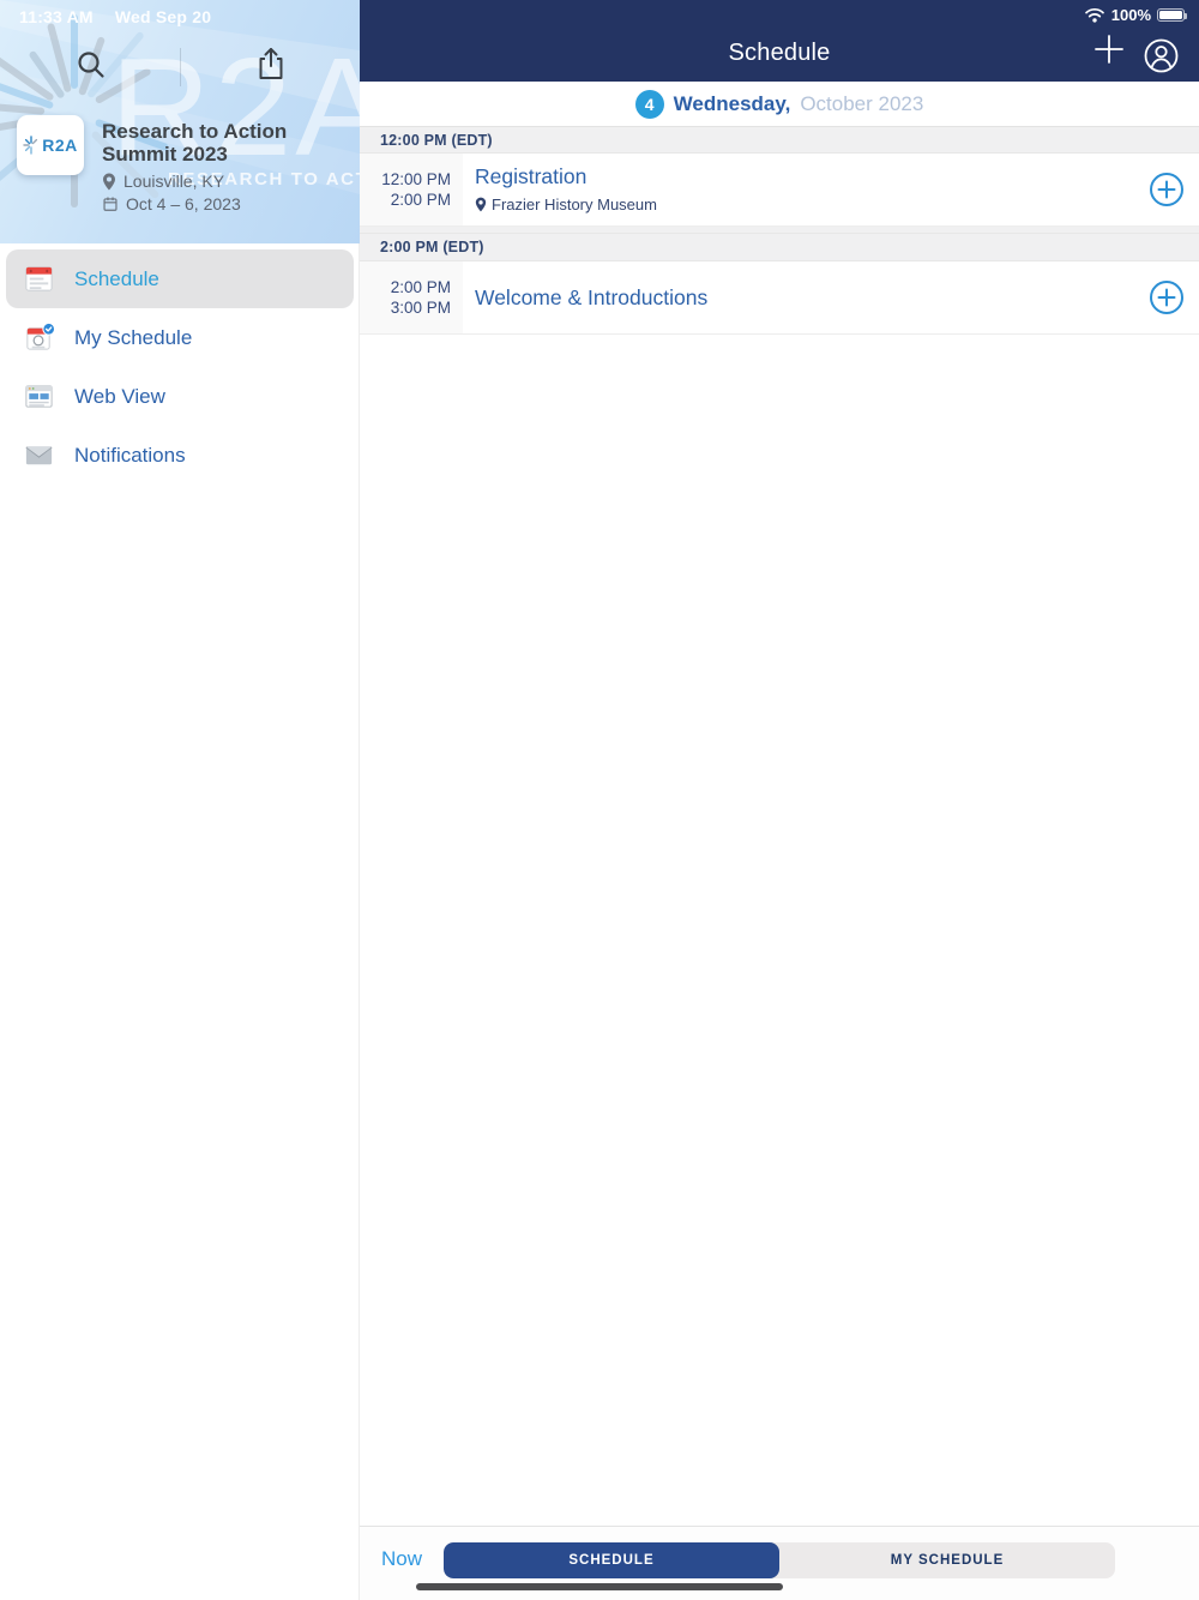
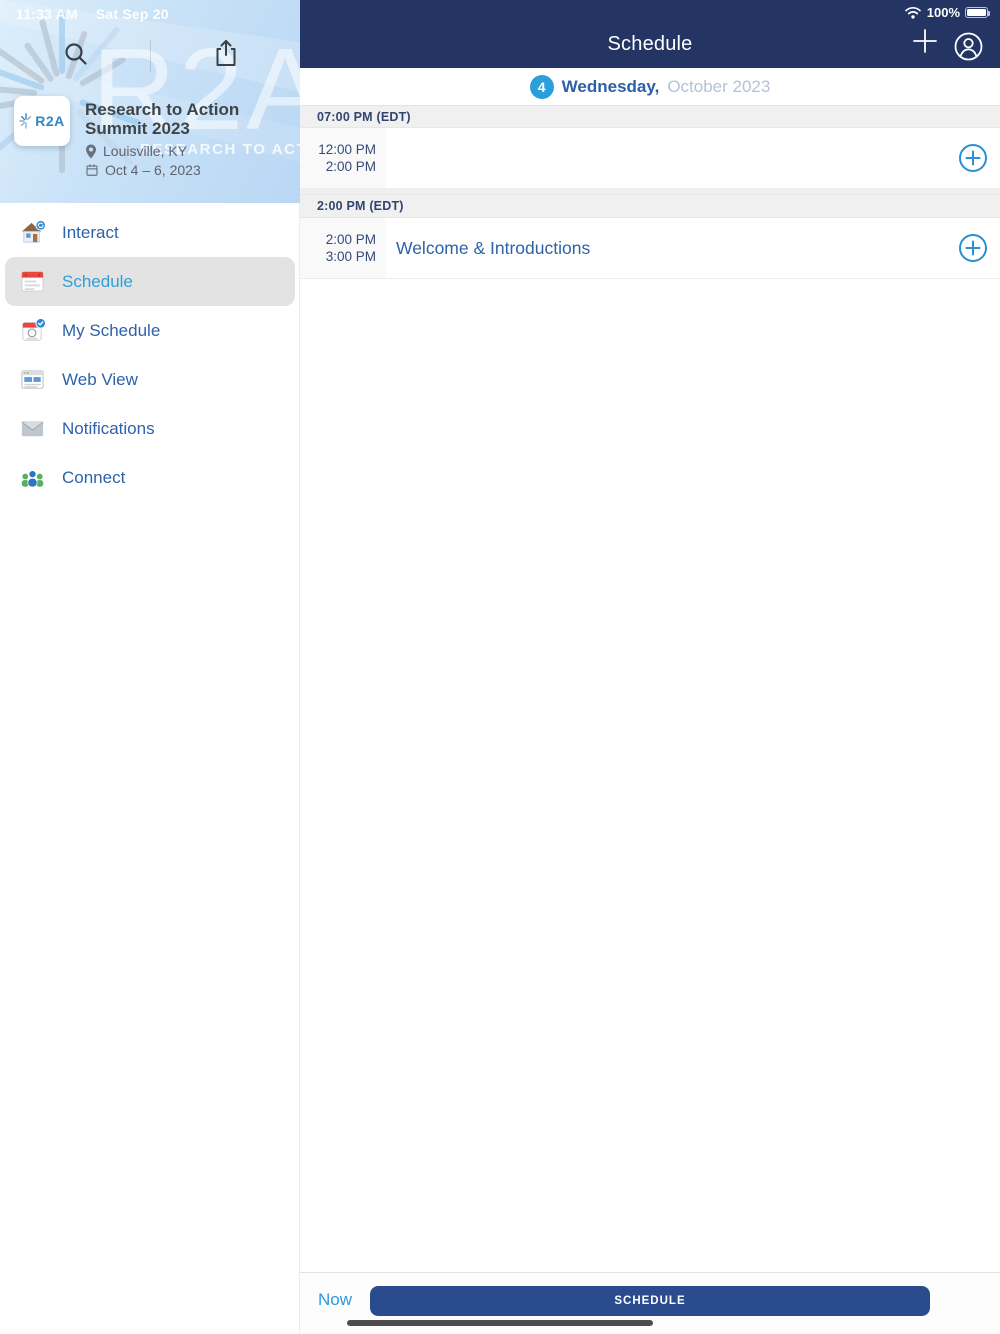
- 11:33 AM Wed Sep 20
+ 11:33 AM Sat Sep 20
  R2A
  R2A
  Research to Action Summit 2023
  Louisville, KY
  Oct 4 – 6, 2023
+ Interact
  Schedule
  My Schedule
  Web View
  Notifications
+ Connect
  100%
  Schedule
  4
  Wednesday,
  October 2023
- 12:00 PM (EDT)
+ 07:00 PM (EDT)
  12:00 PM
  2:00 PM
- Registration
- Frazier History Museum
  2:00 PM (EDT)
  2:00 PM
  3:00 PM
  Welcome & Introductions
  Now
  SCHEDULE
- MY SCHEDULE
